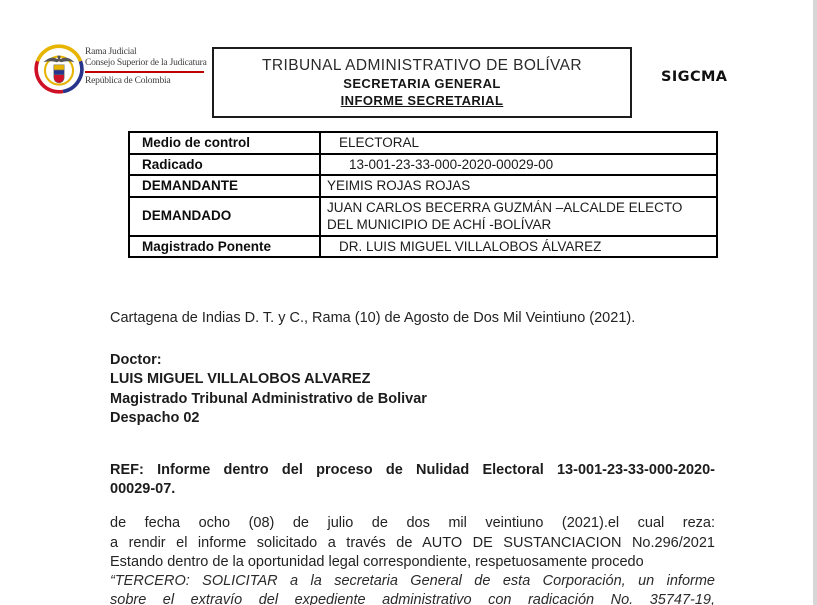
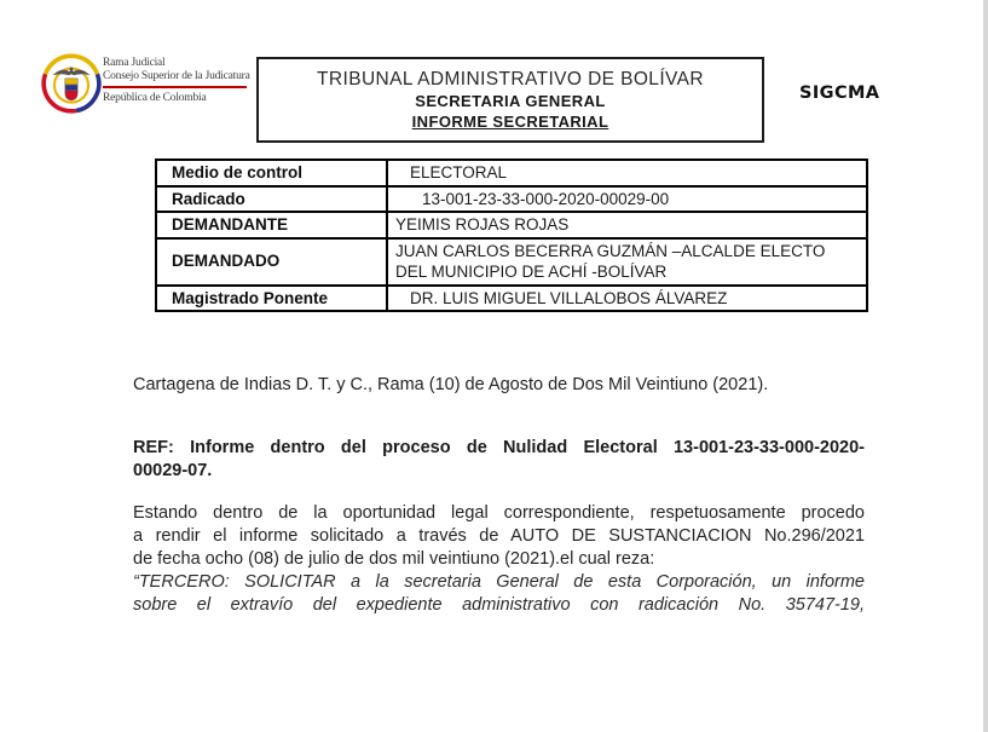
  Rama Judicial
  Consejo Superior de la Judicatura
  República de Colombia
  TRIBUNAL ADMINISTRATIVO DE BOLÍVAR
  SECRETARIA GENERAL
  INFORME SECRETARIAL
  SIGCMA
  Medio de control	ELECTORAL
  Radicado	13-001-23-33-000-2020-00029-00
  DEMANDANTE	YEIMIS ROJAS ROJAS
  DEMANDADO	JUAN CARLOS BECERRA GUZMÁN –ALCALDE ELECTO DEL MUNICIPIO DE ACHÍ -BOLÍVAR
  Magistrado Ponente	DR. LUIS MIGUEL VILLALOBOS ÁLVAREZ
  Cartagena de Indias D. T. y C., Rama (10) de Agosto de Dos Mil Veintiuno (2021).
- Doctor:
- LUIS MIGUEL VILLALOBOS ALVAREZ
- Magistrado Tribunal Administrativo de Bolivar
- Despacho 02
  REF: Informe dentro del proceso de Nulidad Electoral 13-001-23-33-000-2020-
  00029-07.
- de fecha ocho (08) de julio de dos mil veintiuno (2021).el cual reza:
+ Estando dentro de la oportunidad legal correspondiente, respetuosamente procedo
  a rendir el informe solicitado a través de AUTO DE SUSTANCIACION No.296/2021
- Estando dentro de la oportunidad legal correspondiente, respetuosamente procedo
+ de fecha ocho (08) de julio de dos mil veintiuno (2021).el cual reza:
  “TERCERO: SOLICITAR a la secretaria General de esta Corporación, un informe
  sobre el extravío del expediente administrativo con radicación No. 35747-19,
